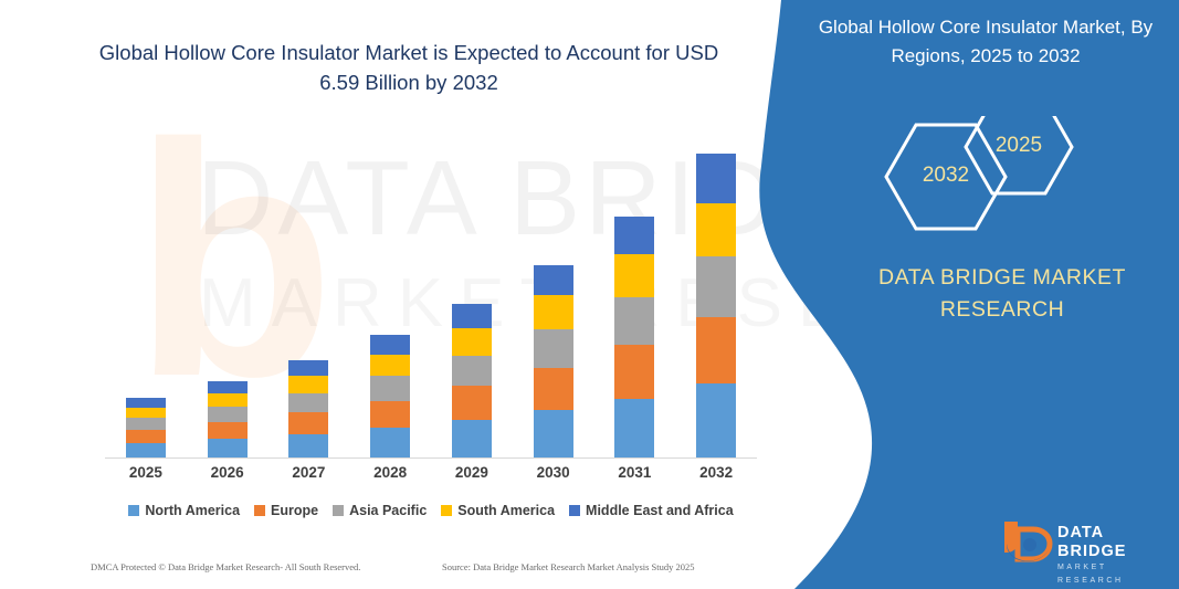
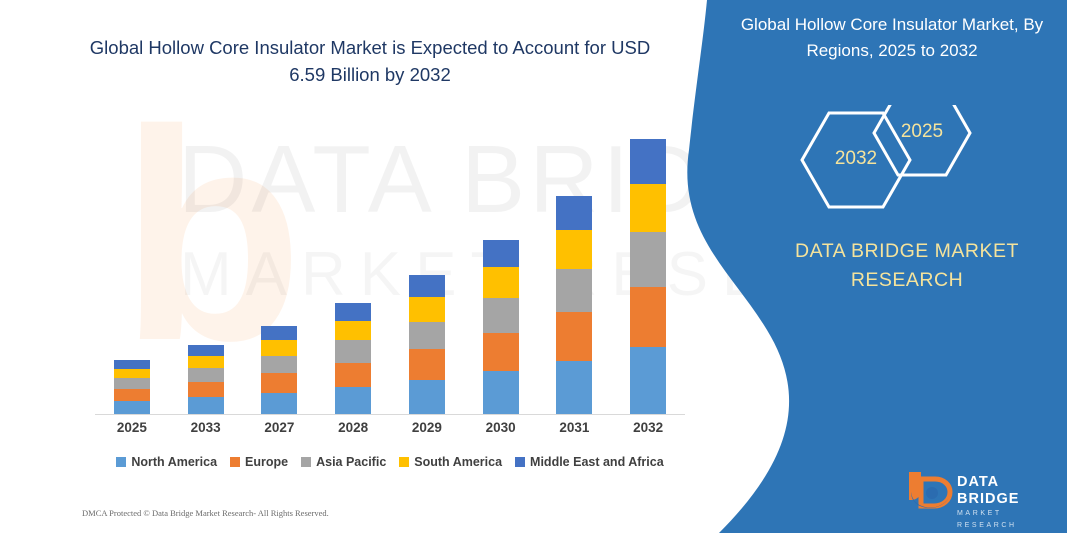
  b
  DATA BRID
  Global Hollow Core Insulator Market is Expected to Account for USD 6.59 Billion by 2032
  2025
- 2026
+ 2033
  2027
  2028
  2029
  2030
  2031
  2032
  North America
  Europe
  Asia Pacific
  South America
  Middle East and Africa
- DMCA Protected © Data Bridge Market Research- All South Reserved.
+ DMCA Protected © Data Bridge Market Research- All Rights Reserved.
- Source: Data Bridge Market Research Market Analysis Study 2025
  Global Hollow Core Insulator Market, By Regions, 2025 to 2032
  2032
  2025
  DATA BRIDGE MARKET
  RESEARCH
  DATA BRIDGE
